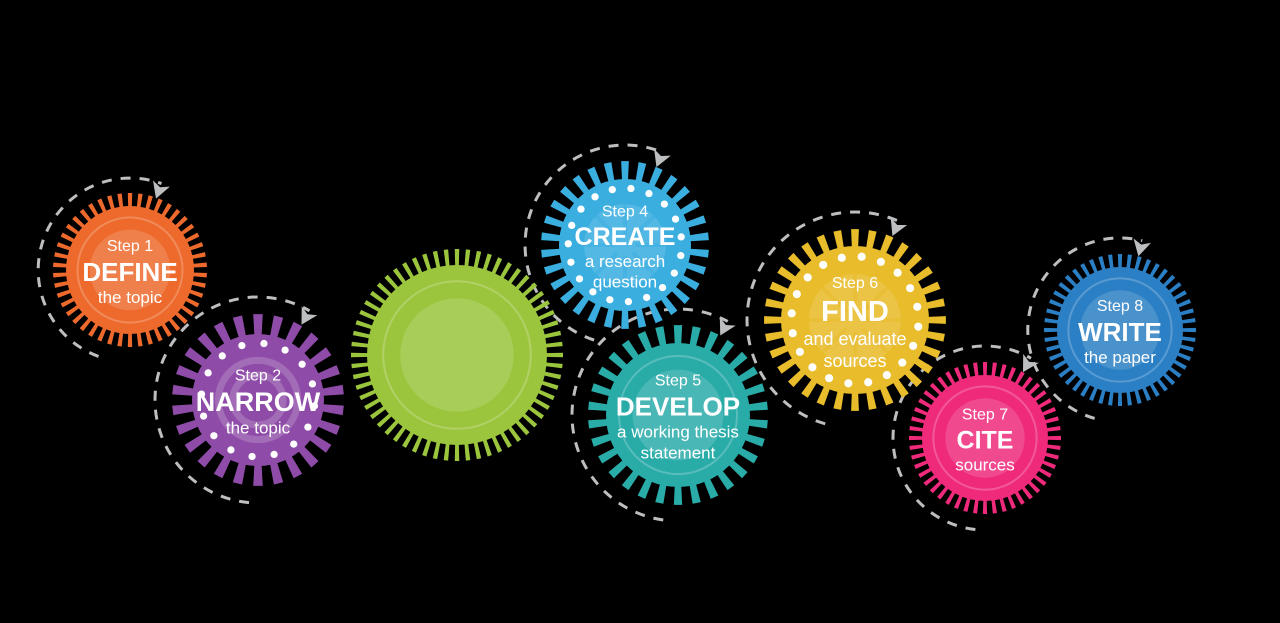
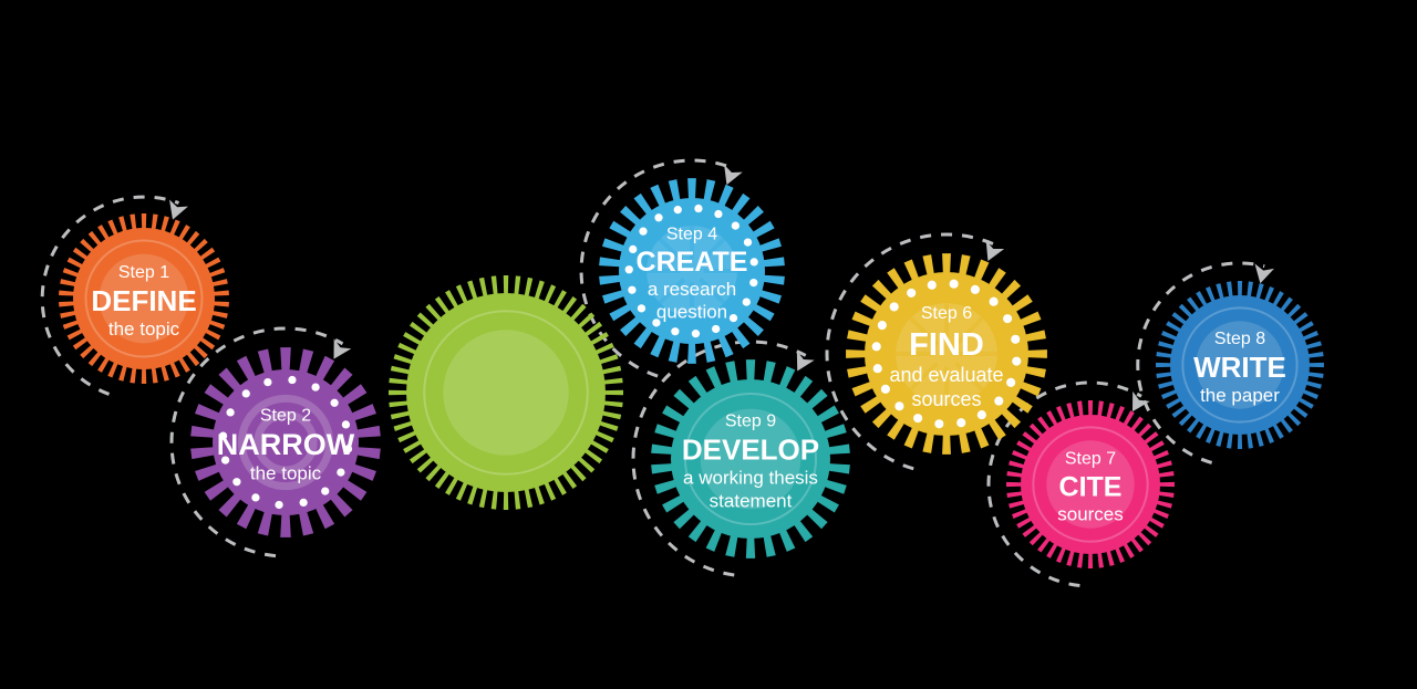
  Step 1
  DEFINE
  the topic
  Step 2
  NARROW
  the topic
  Step 4
  CREATE
  a research
  question
- Step 5
+ Step 9
  DEVELOP
  a working thesis
  statement
  Step 6
  FIND
  and evaluate
  sources
  Step 7
  CITE
  sources
  Step 8
  WRITE
  the paper
